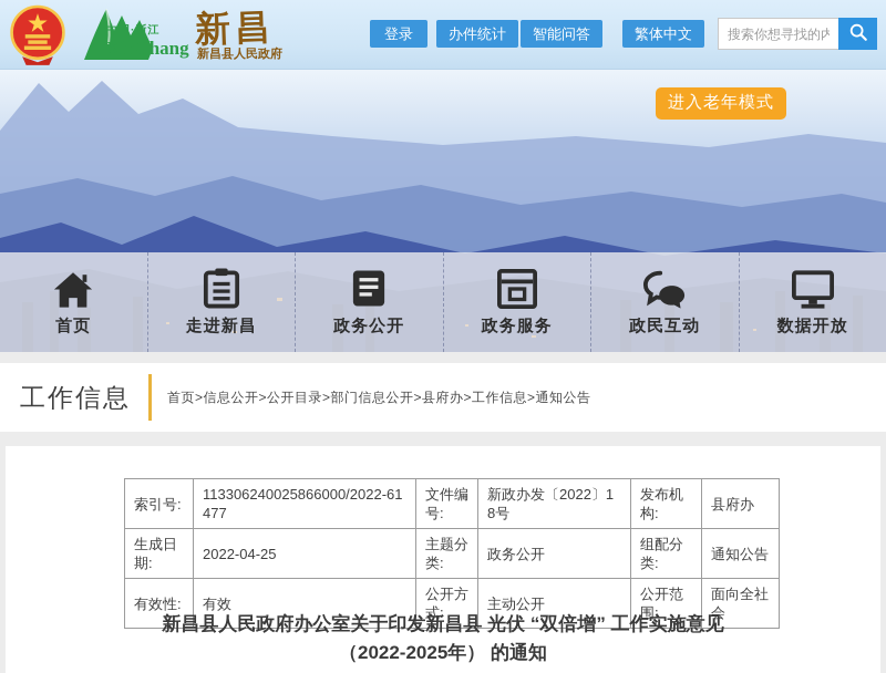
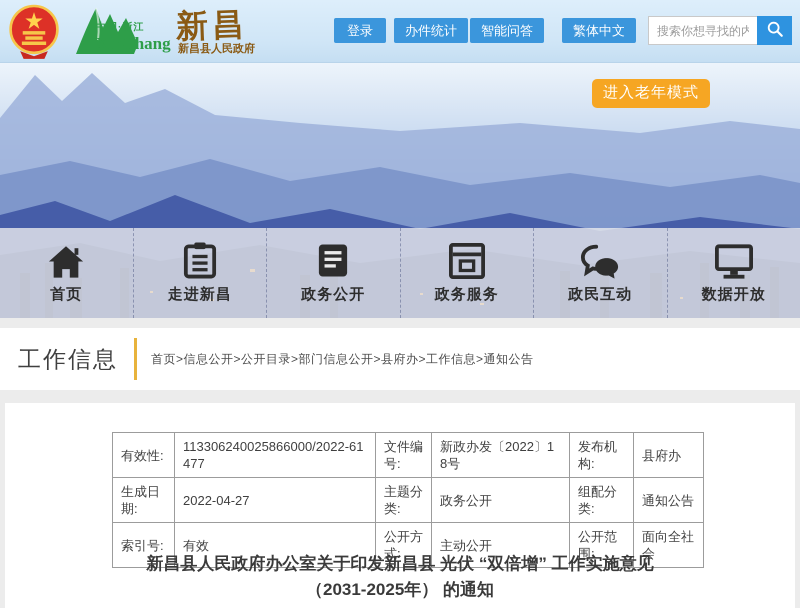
  中国·浙江
  XinChang
  新昌县人民政府
  登录
  办件统计
  智能问答
  繁体中文
  进入老年模式
  首页
  走进新昌
  政务公开
  政务服务
  政民互动
  数据开放
  工作信息
  首页>信息公开>公开目录>部门信息公开>县府办>工作信息>通知公告
- 索引号:	113306240025866000/2022-61477	文件编号:	新政办发〔2022〕18号	发布机构:	县府办
+ 有效性:	113306240025866000/2022-61477	文件编号:	新政办发〔2022〕18号	发布机构:	县府办
- 生成日期:	2022-04-25	主题分类:	政务公开	组配分类:	通知公告
+ 生成日期:	2022-04-27	主题分类:	政务公开	组配分类:	通知公告
- 有效性:	有效	公开方式:	主动公开	公开范围:	面向全社会
+ 索引号:	有效	公开方式:	主动公开	公开范围:	面向全社会
  新昌县人民政府办公室关于印发新昌县 光伏 “双倍增” 工作实施意见
- （2022-2025年） 的通知
+ （2031-2025年） 的通知
